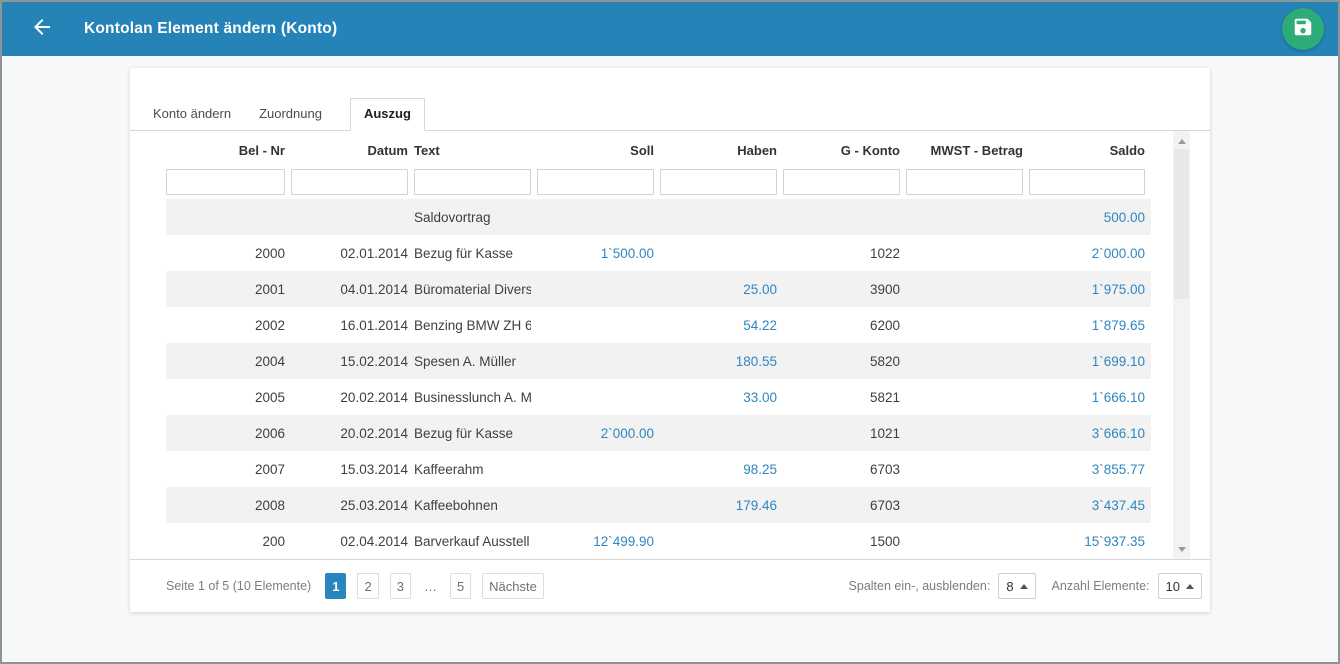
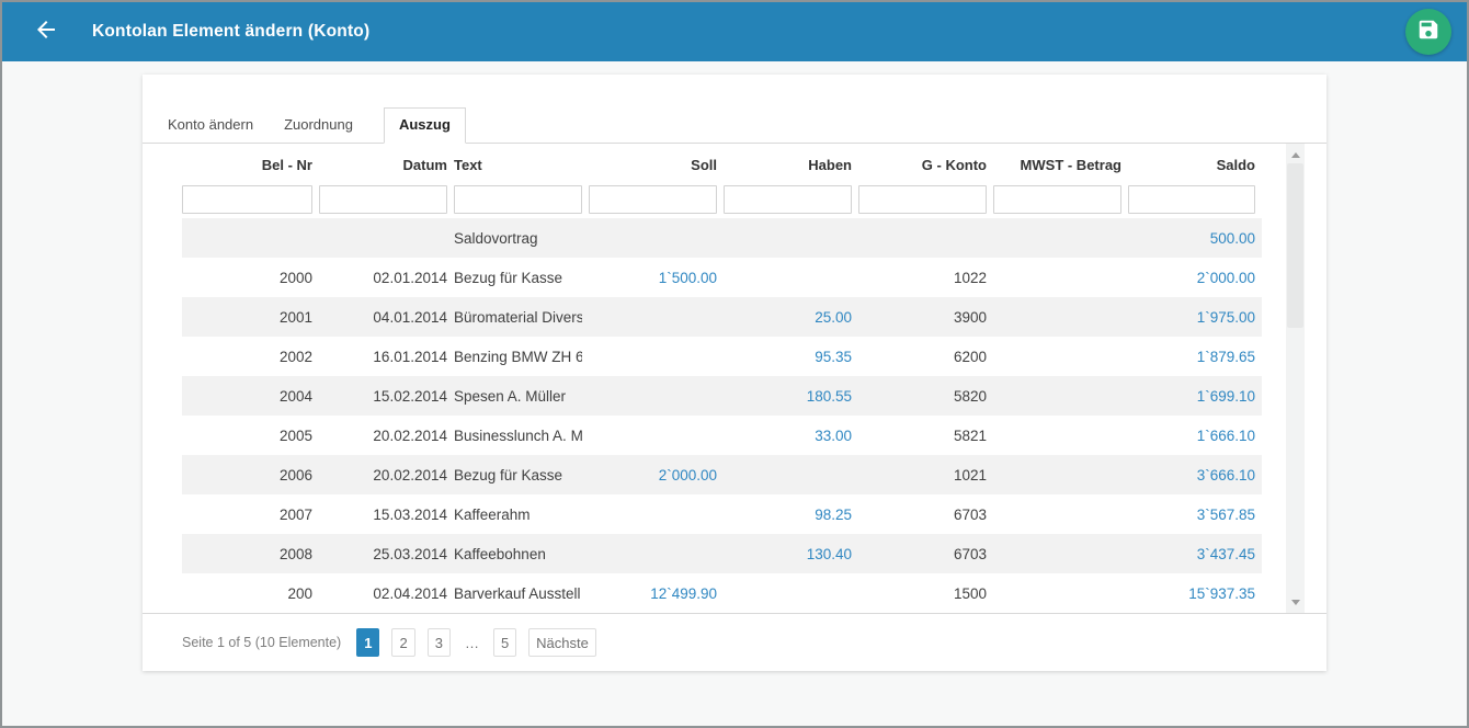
  Kontolan Element ändern (Konto)
  Konto ändern
  Zuordnung
  Auszug
  Bel - Nr
  Datum
  Text
  Soll
  Haben
  G - Konto
  MWST - Betrag
  Saldo
  Saldovortrag
  500.00
  2000
  02.01.2014
  Bezug für Kasse
  1`500.00
  1022
  2`000.00
  2001
  04.01.2014
  Büromaterial Divers
  25.00
  3900
  1`975.00
  2002
  16.01.2014
  Benzing BMW ZH 6
- 54.22
+ 95.35
  6200
  1`879.65
  2004
  15.02.2014
  Spesen A. Müller
  180.55
  5820
  1`699.10
  2005
  20.02.2014
  Businesslunch A. M
  33.00
  5821
  1`666.10
  2006
  20.02.2014
  Bezug für Kasse
  2`000.00
  1021
  3`666.10
  2007
  15.03.2014
  Kaffeerahm
  98.25
  6703
- 3`855.77
+ 3`567.85
  2008
  25.03.2014
  Kaffeebohnen
- 179.46
+ 130.40
  6703
  3`437.45
  200
  02.04.2014
  Barverkauf Ausstell
  12`499.90
  1500
  15`937.35
  Seite 1 of 5 (10 Elemente)
  1
  2
  3
  …
  5
  Nächste
- Spalten ein-, ausblenden:
- 8
- Anzahl Elemente:
- 10
